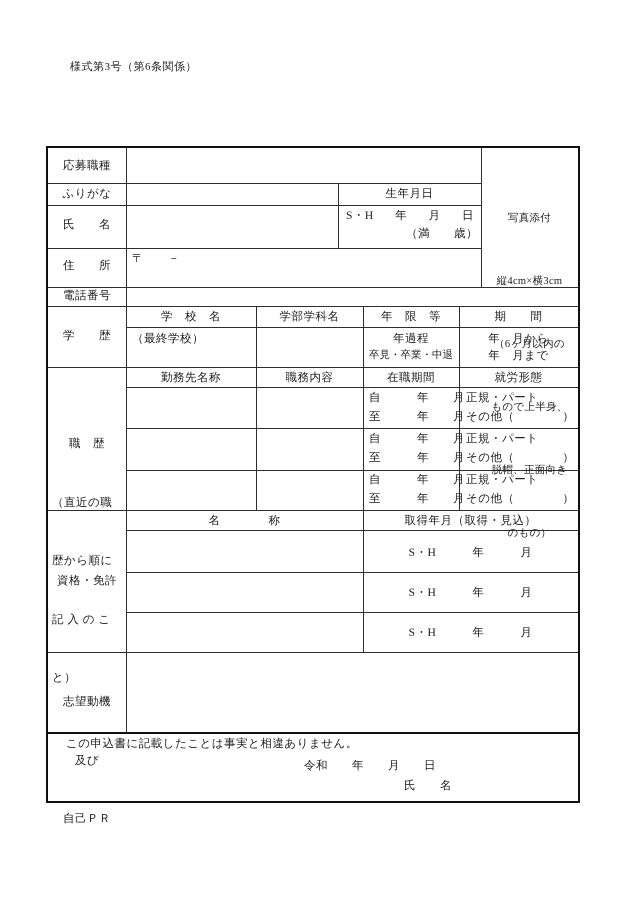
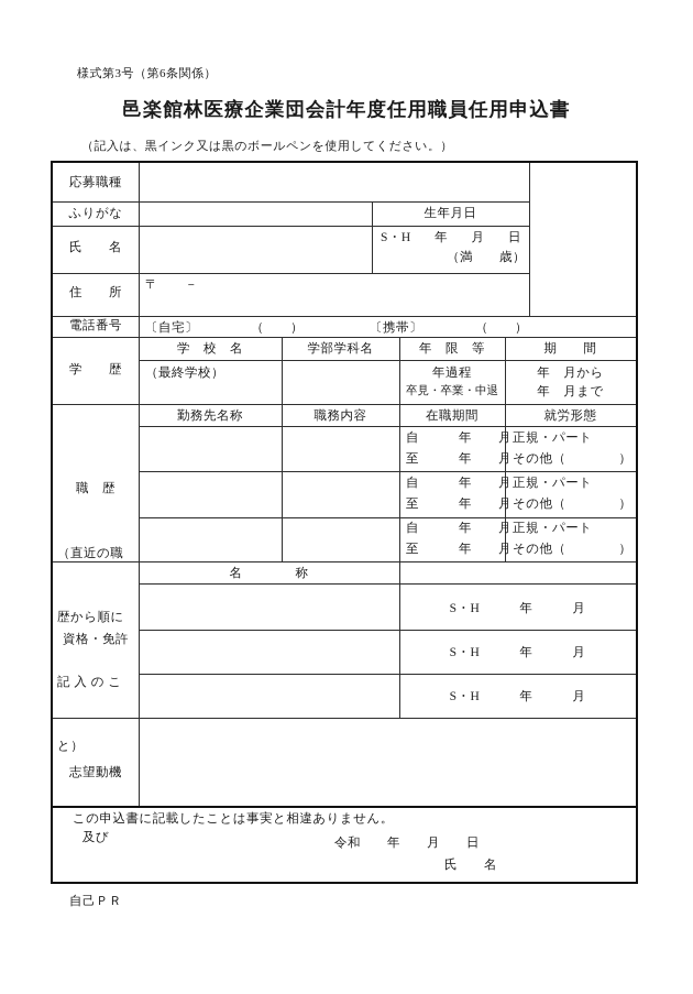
  様式第3号（第6条関係）
+ 邑楽館林医療企業団会計年度任用職員任用申込書
+ （記入は、黒インク又は黒のボールペンを使用してください。）
  応募職種
  ふりがな
  氏 名
  住 所
  電話番号
  学 歴
  職 歴
  （直近の職
  歴から順に
  記 入 の こ
  と）
  資格・免許
  志望動機
  及び
  自己ＰＲ
- 写真添付
- 縦4cm×横3cm
- （6ヶ月以内の
- もので上半身、
- 脱帽、正面向き
- のもの）
  生年月日
  S・H
  年
  月
  日
  （満 歳）
  〒 －
+ 〔自宅〕 （ ） 〔携帯〕 （ ）
  学 校 名
  学部学科名
  年 限 等
  期 間
  （最終学校）
  年過程
  卒見・卒業・中退
  年 月から
  年 月まで
  勤務先名称
  職務内容
  在職期間
  就労形態
  自 年 月
  至 年 月
  正規・パート
  その他（ ）
  自 年 月
  至 年 月
  正規・パート
  その他（ ）
  自 年 月
  至 年 月
  正規・パート
  その他（ ）
  名 称
- 取得年月（取得・見込）
  S・H 年 月
  S・H 年 月
  S・H 年 月
  この申込書に記載したことは事実と相違ありません。
  令和 年 月 日
  氏 名
